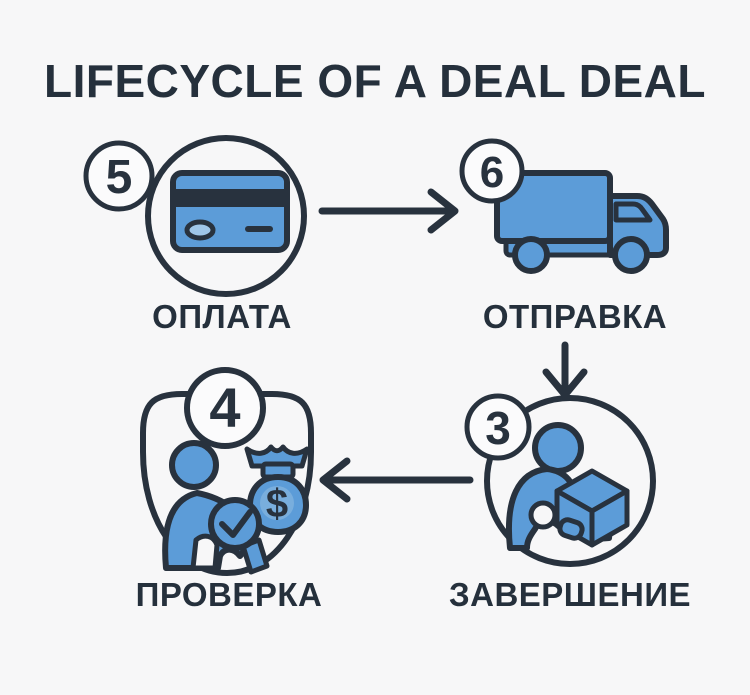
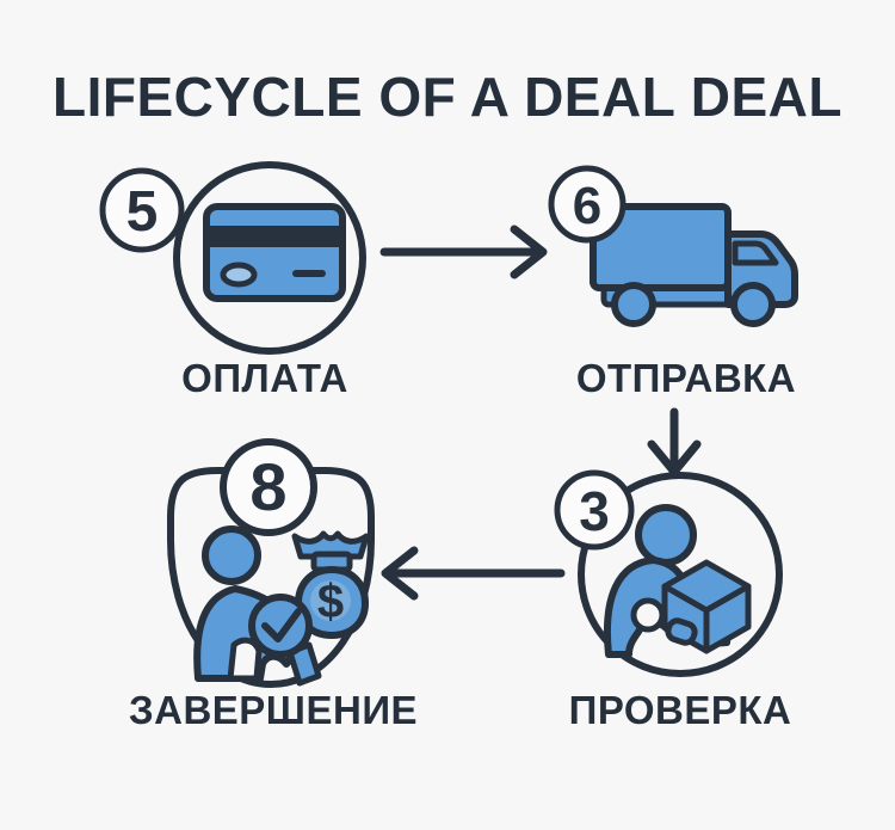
  LIFECYCLE OF A DEAL DEAL
  5
  ОПЛАТА
  6
  ОТПРАВКА
  3
- ЗАВЕРШЕНИЕ
+ ПРОВЕРКА
  $
- 4
+ 8
- ПРОВЕРКА
+ ЗАВЕРШЕНИЕ
